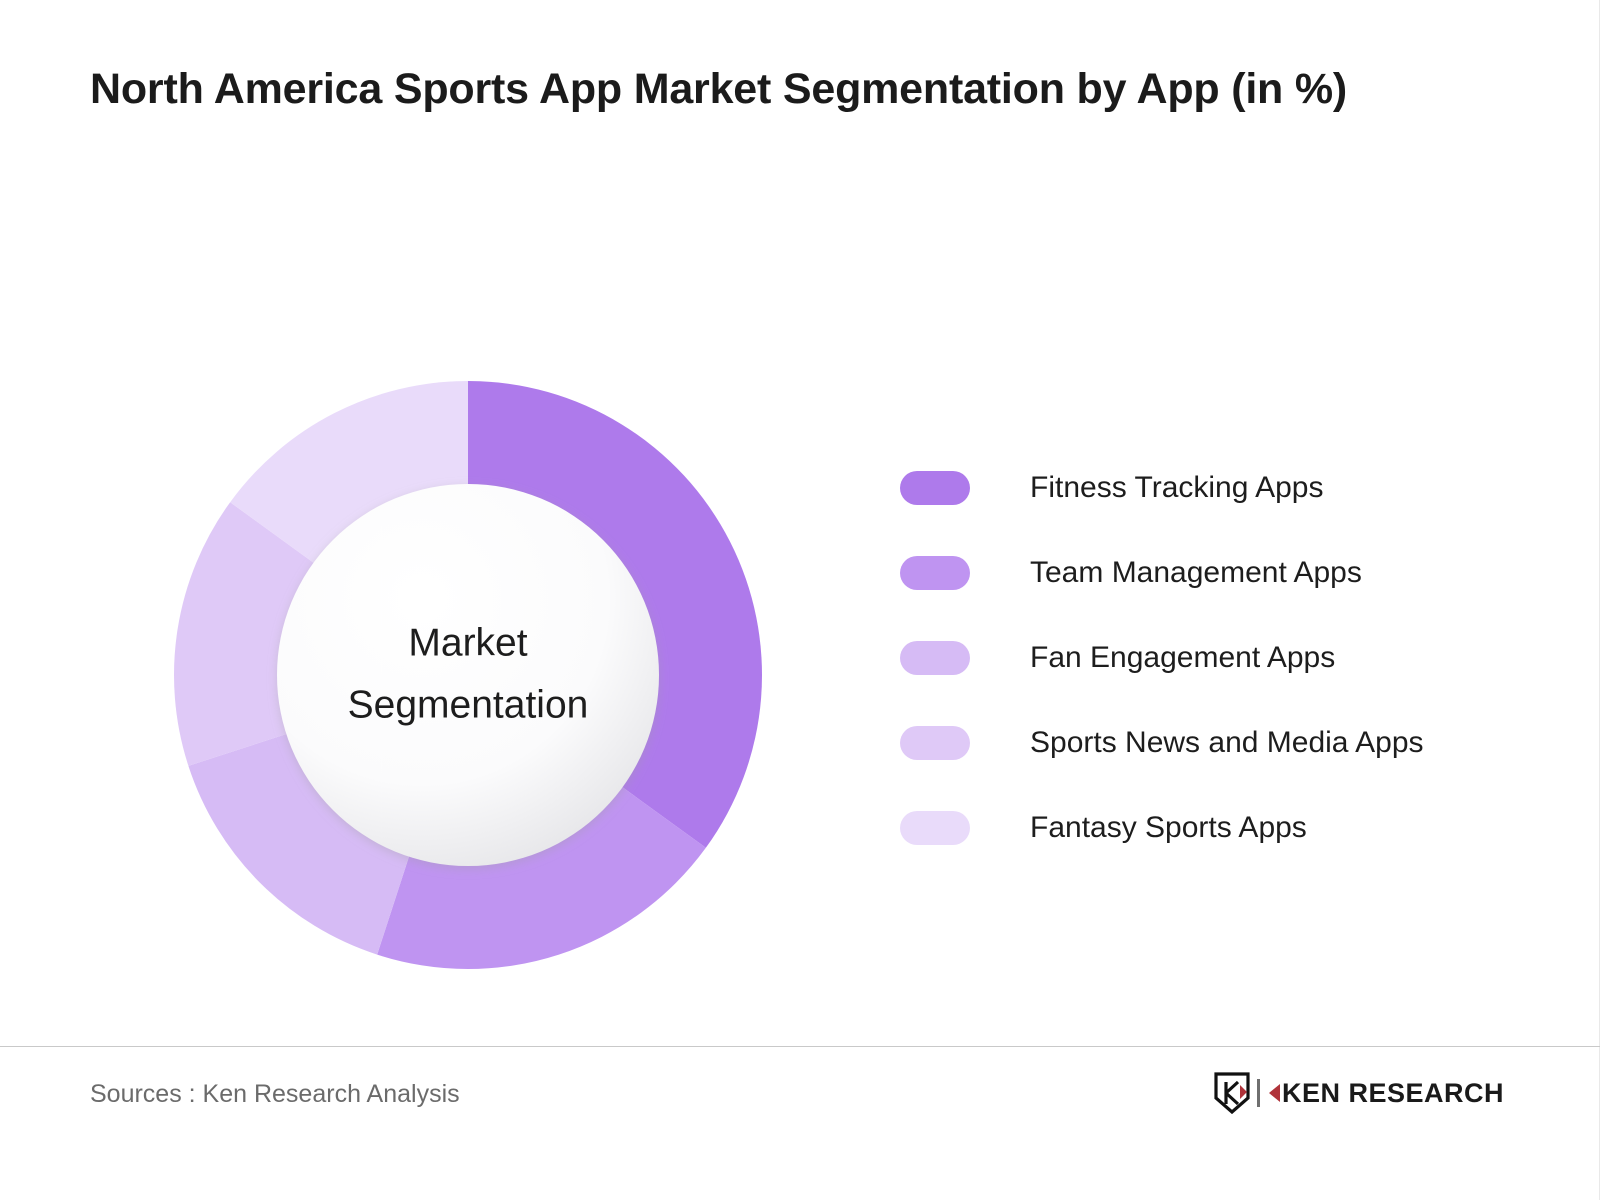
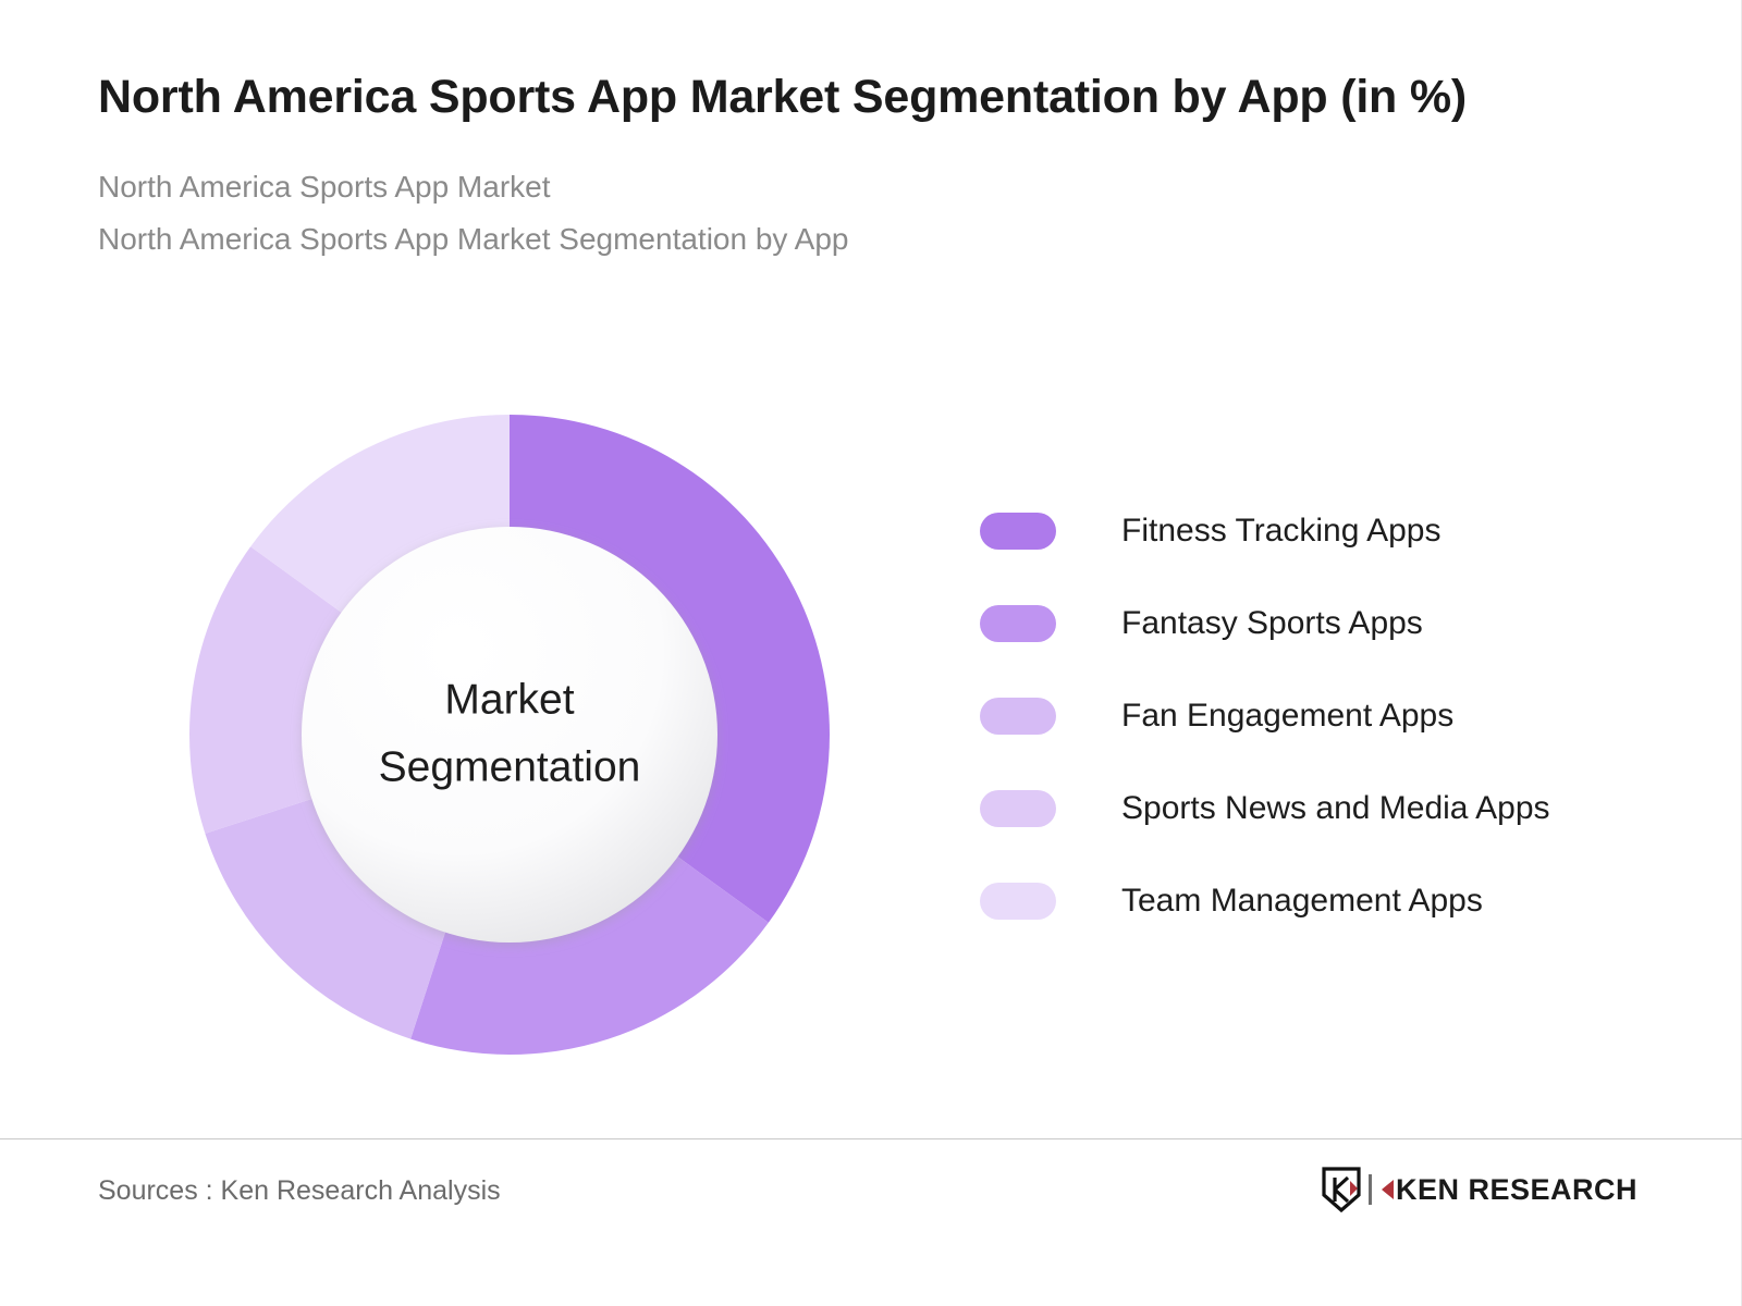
  North America Sports App Market Segmentation by App (in %)
+ North America Sports App Market
+ North America Sports App Market Segmentation by App
  Market
  Segmentation
  Fitness Tracking Apps
- Team Management Apps
+ Fantasy Sports Apps
  Fan Engagement Apps
  Sports News and Media Apps
- Fantasy Sports Apps
+ Team Management Apps
  Sources : Ken Research Analysis
  KEN RESEARCH
